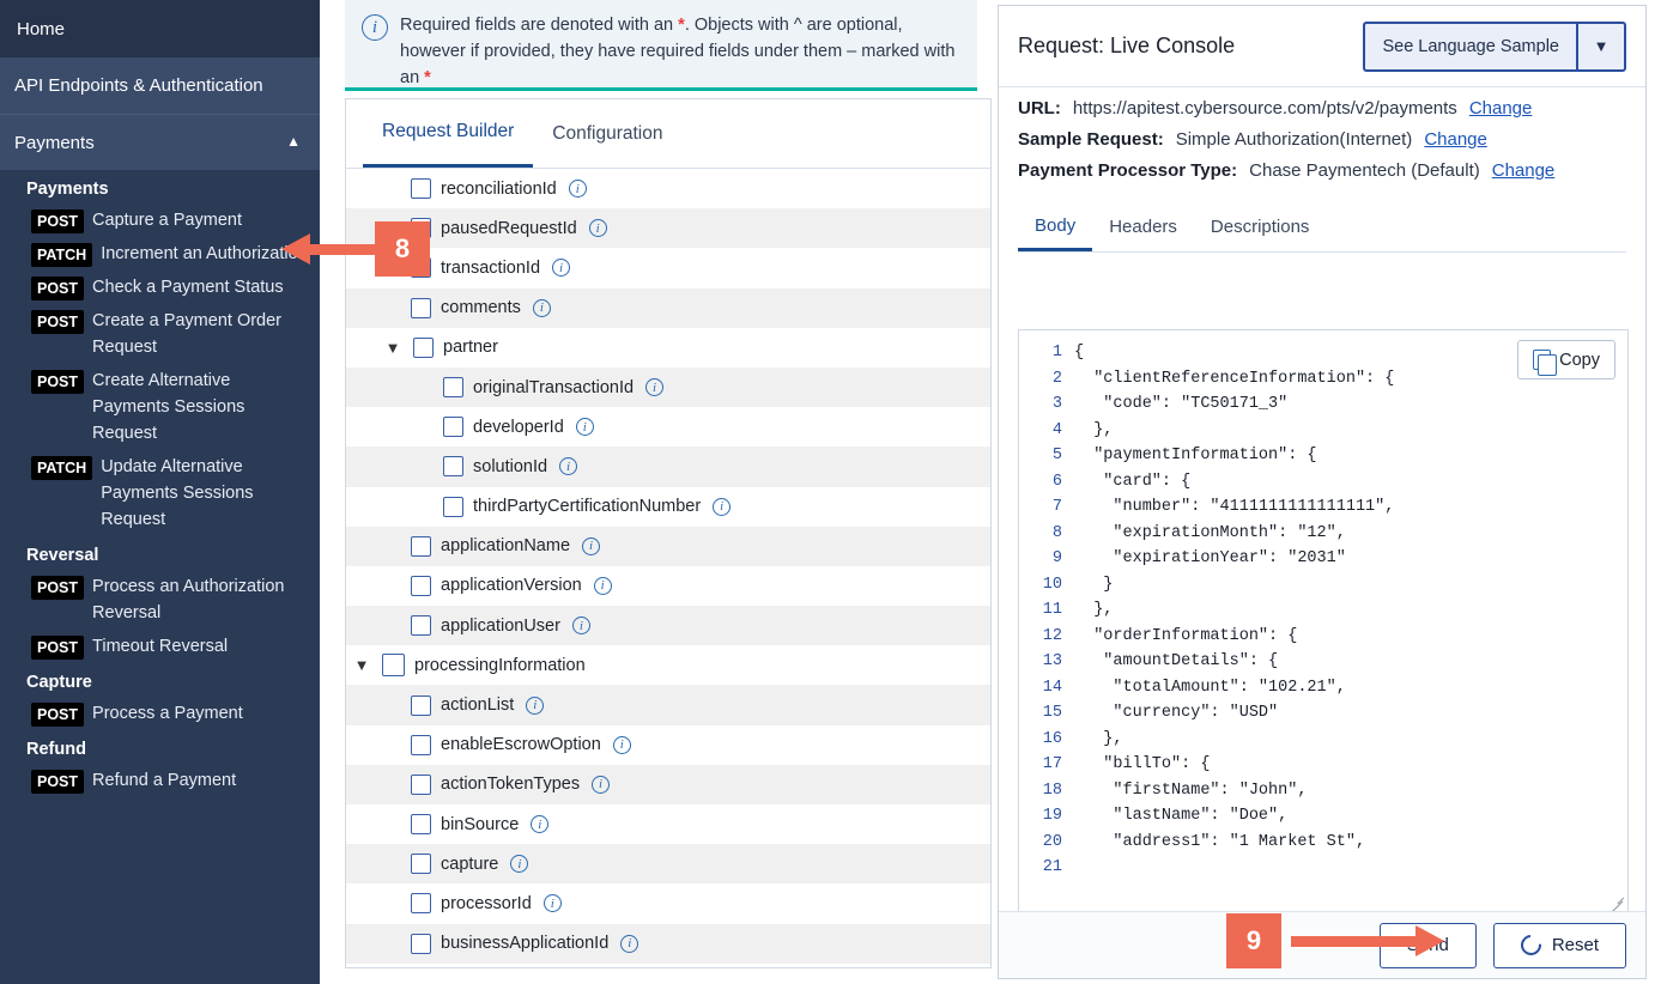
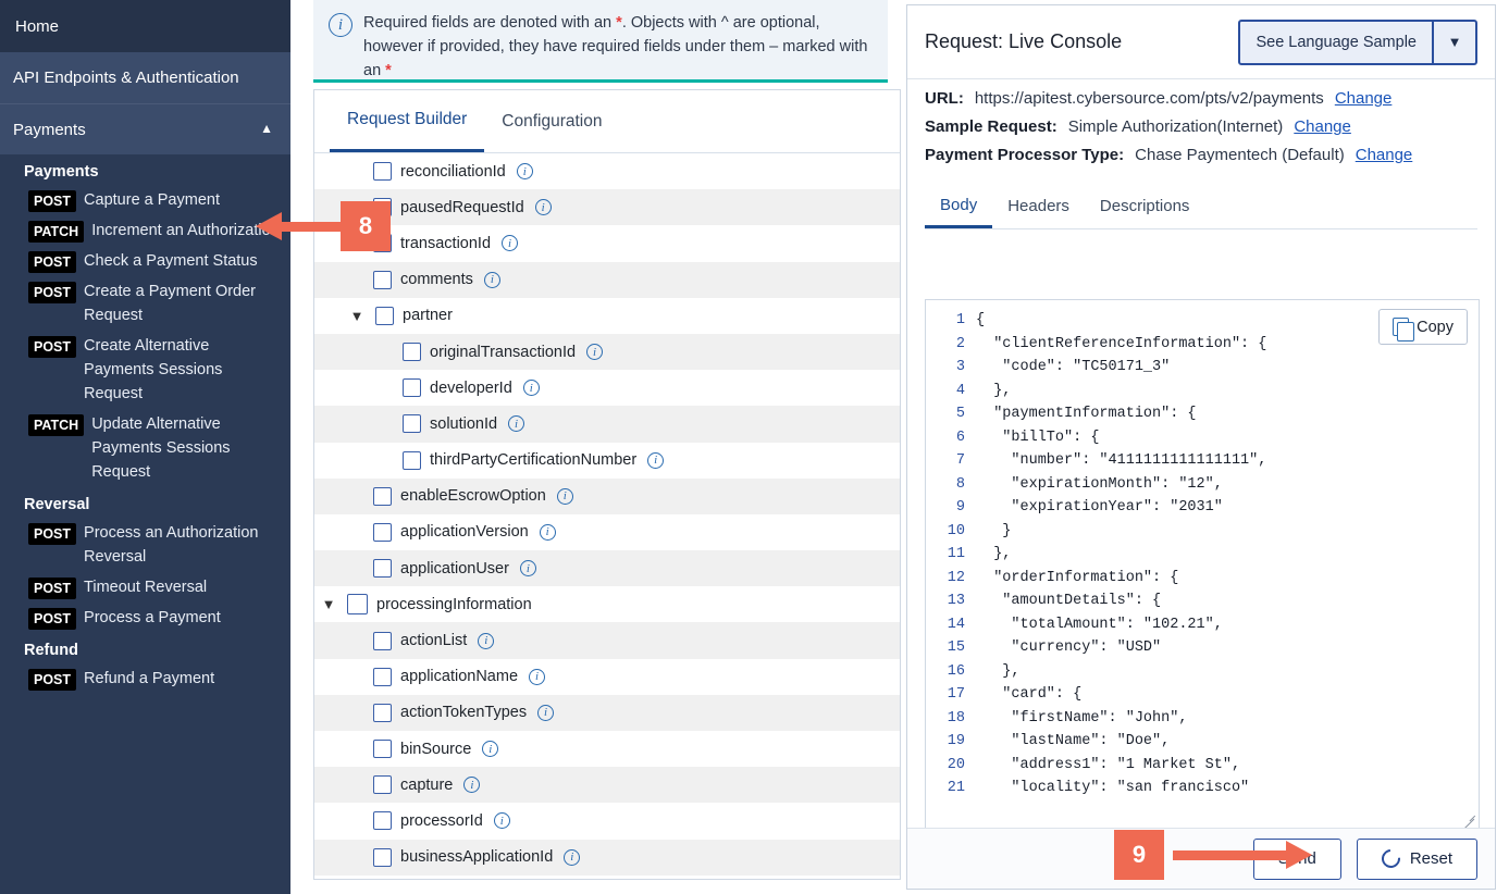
  Home
  API Endpoints & Authentication
  Payments
  ▲
  Payments
  POST
  Capture a Payment
  PATCH
  Increment an Authorization
  POST
  Check a Payment Status
  POST
  Create a Payment Order Request
  POST
  Create Alternative Payments Sessions Request
  PATCH
  Update Alternative Payments Sessions Request
  Reversal
  POST
  Process an Authorization Reversal
  POST
  Timeout Reversal
- Capture
  POST
  Process a Payment
  Refund
  POST
  Refund a Payment
  i
  Required fields are denoted with an *. Objects with ^ are optional, however if provided, they have required fields under them – marked with an *
  Request Builder
  Configuration
  reconciliationId
  i
  pausedRequestId
  i
  transactionId
  i
  comments
  i
  ▼
  partner
  originalTransactionId
  i
  developerId
  i
  solutionId
  i
  thirdPartyCertificationNumber
  i
- applicationName
+ enableEscrowOption
  i
  applicationVersion
  i
  applicationUser
  i
  ▼
  processingInformation
  actionList
  i
- enableEscrowOption
+ applicationName
  i
  actionTokenTypes
  i
  binSource
  i
  capture
  i
  processorId
  i
  businessApplicationId
  i
  Request: Live Console
  See Language Sample
  ▼
  URL:
  https://apitest.cybersource.com/pts/v2/payments
  Change
  Sample Request:
  Simple Authorization(Internet)
  Change
  Payment Processor Type:
  Chase Paymentech (Default)
  Change
  Body
  Headers
  Descriptions
  Copy
  1
  {
  2
  "clientReferenceInformation": {
  3
  "code": "TC50171_3"
  4
  },
  5
  "paymentInformation": {
  6
- "card": {
+ "billTo": {
  7
  "number": "4111111111111111",
  8
  "expirationMonth": "12",
  9
  "expirationYear": "2031"
  10
  }
  11
  },
  12
  "orderInformation": {
  13
  "amountDetails": {
  14
  "totalAmount": "102.21",
  15
  "currency": "USD"
  16
  },
  17
- "billTo": {
+ "card": {
  18
  "firstName": "John",
  19
  "lastName": "Doe",
  20
  "address1": "1 Market St",
  21
+ "locality": "san francisco"
  end
  Reset
  8
  9
